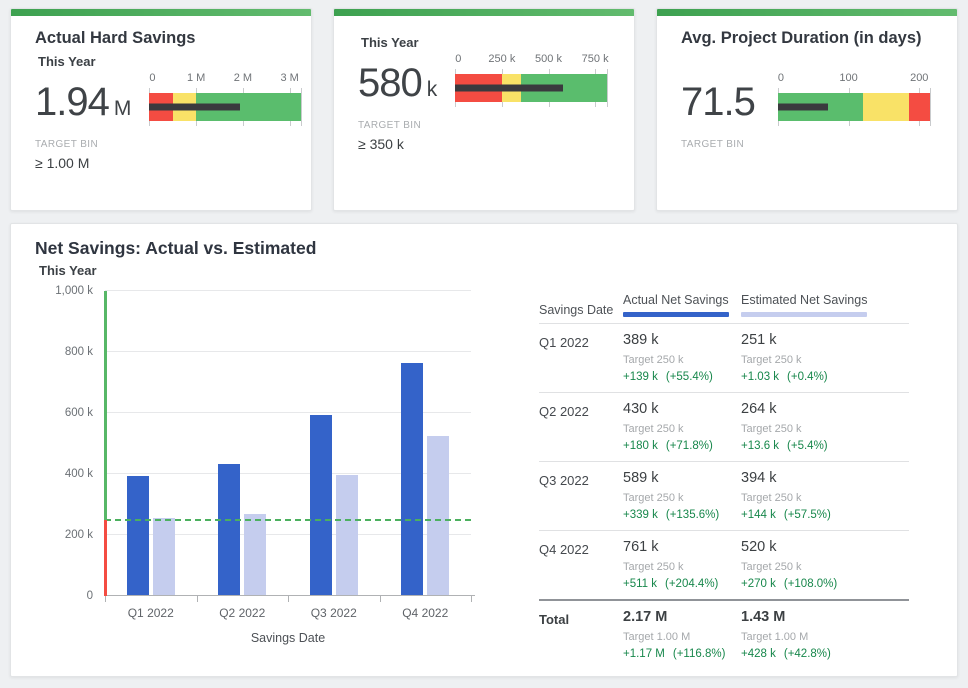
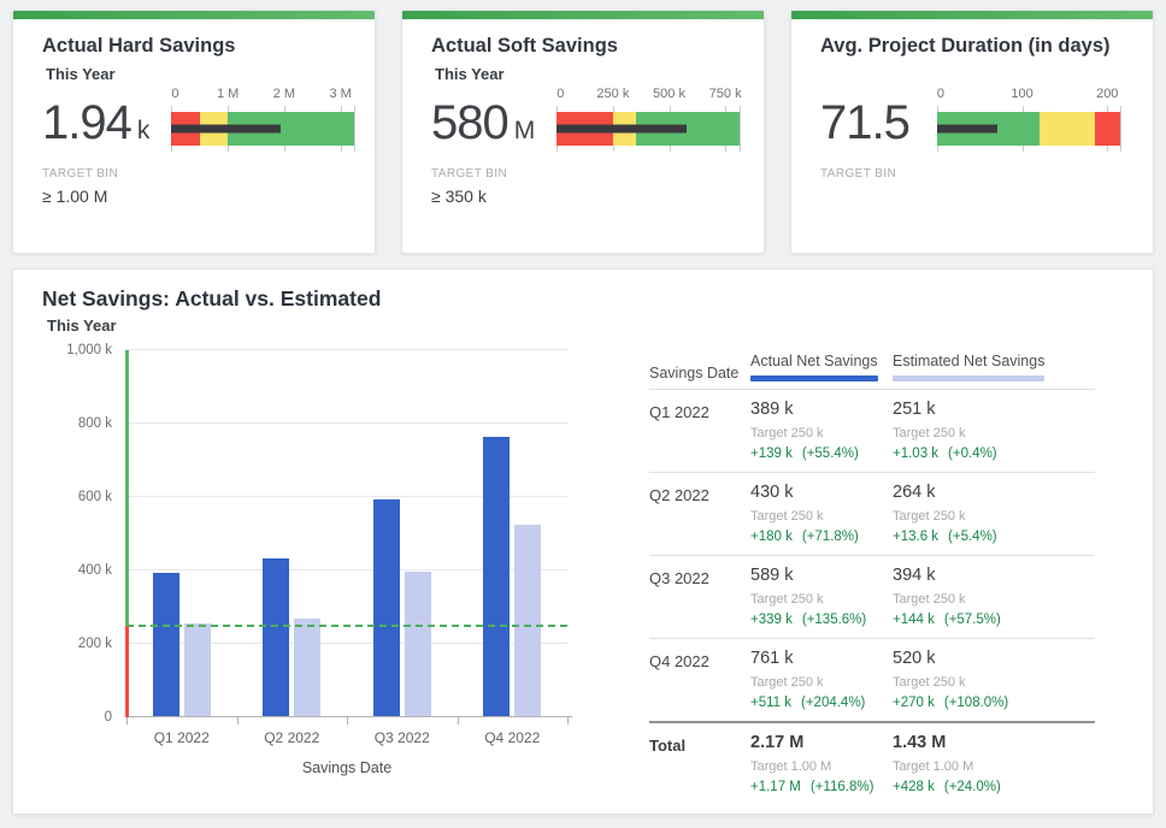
  Actual Hard Savings
  This Year
- 1.94 M
+ 1.94 k
  0
  1 M
  2 M
  3 M
  TARGET BIN
  ≥ 1.00 M
+ Actual Soft Savings
  This Year
- 580 k
+ 580 M
  0
  250 k
  500 k
  750 k
  TARGET BIN
  ≥ 350 k
  Avg. Project Duration (in days)
  71.5
  0
  100
  200
  TARGET BIN
  Net Savings: Actual vs. Estimated
  This Year
  Savings Date
  0
  200 k
  400 k
  600 k
  800 k
  1,000 k
  Q1 2022
  Q2 2022
  Q3 2022
  Q4 2022
  Savings Date
  Actual Net Savings
  Estimated Net Savings
  Q1 2022
  389 k
  Target 250 k
  +139 k (+55.4%)
  251 k
  Target 250 k
  +1.03 k (+0.4%)
  Q2 2022
  430 k
  Target 250 k
  +180 k (+71.8%)
  264 k
  Target 250 k
  +13.6 k (+5.4%)
  Q3 2022
  589 k
  Target 250 k
  +339 k (+135.6%)
  394 k
  Target 250 k
  +144 k (+57.5%)
  Q4 2022
  761 k
  Target 250 k
  +511 k (+204.4%)
  520 k
  Target 250 k
  +270 k (+108.0%)
  Total
  2.17 M
  Target 1.00 M
  +1.17 M (+116.8%)
  1.43 M
  Target 1.00 M
- +428 k (+42.8%)
+ +428 k (+24.0%)
